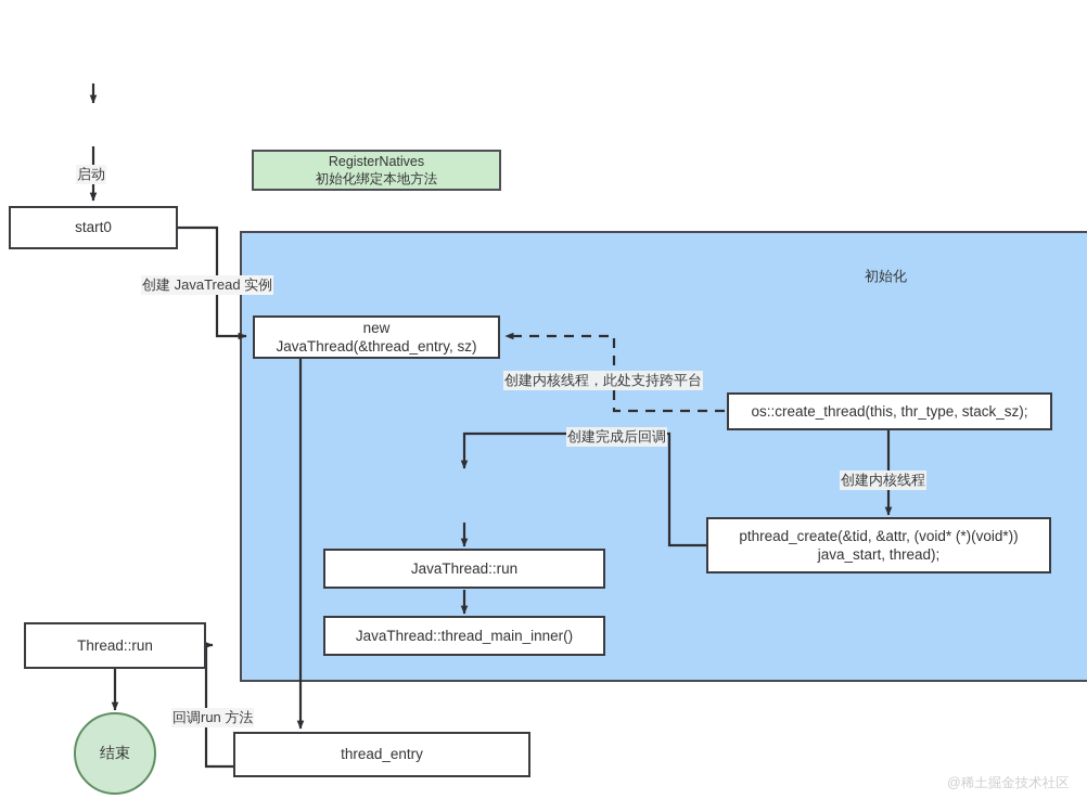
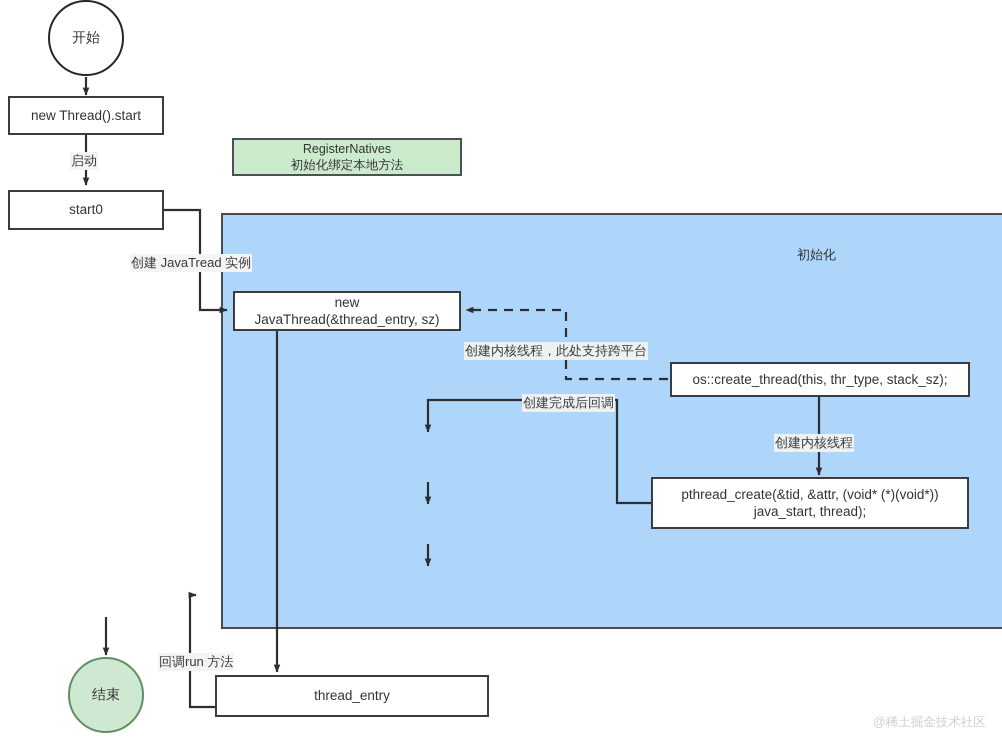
  初始化
+ 开始
+ new Thread().start
  启动
  start0
  创建 JavaTread 实例
  RegisterNatives
  初始化绑定本地方法
  new
  JavaThread(&thread_entry, sz)
  创建内核线程，此处支持跨平台
  os::create_thread(this, thr_type, stack_sz);
  创建内核线程
  创建完成后回调
  pthread_create(&tid, &attr, (void* (*)(void*))
  java_start, thread);
- JavaThread::run
- JavaThread::thread_main_inner()
- Thread::run
  回调run 方法
  thread_entry
  结束
  @稀土掘金技术社区
